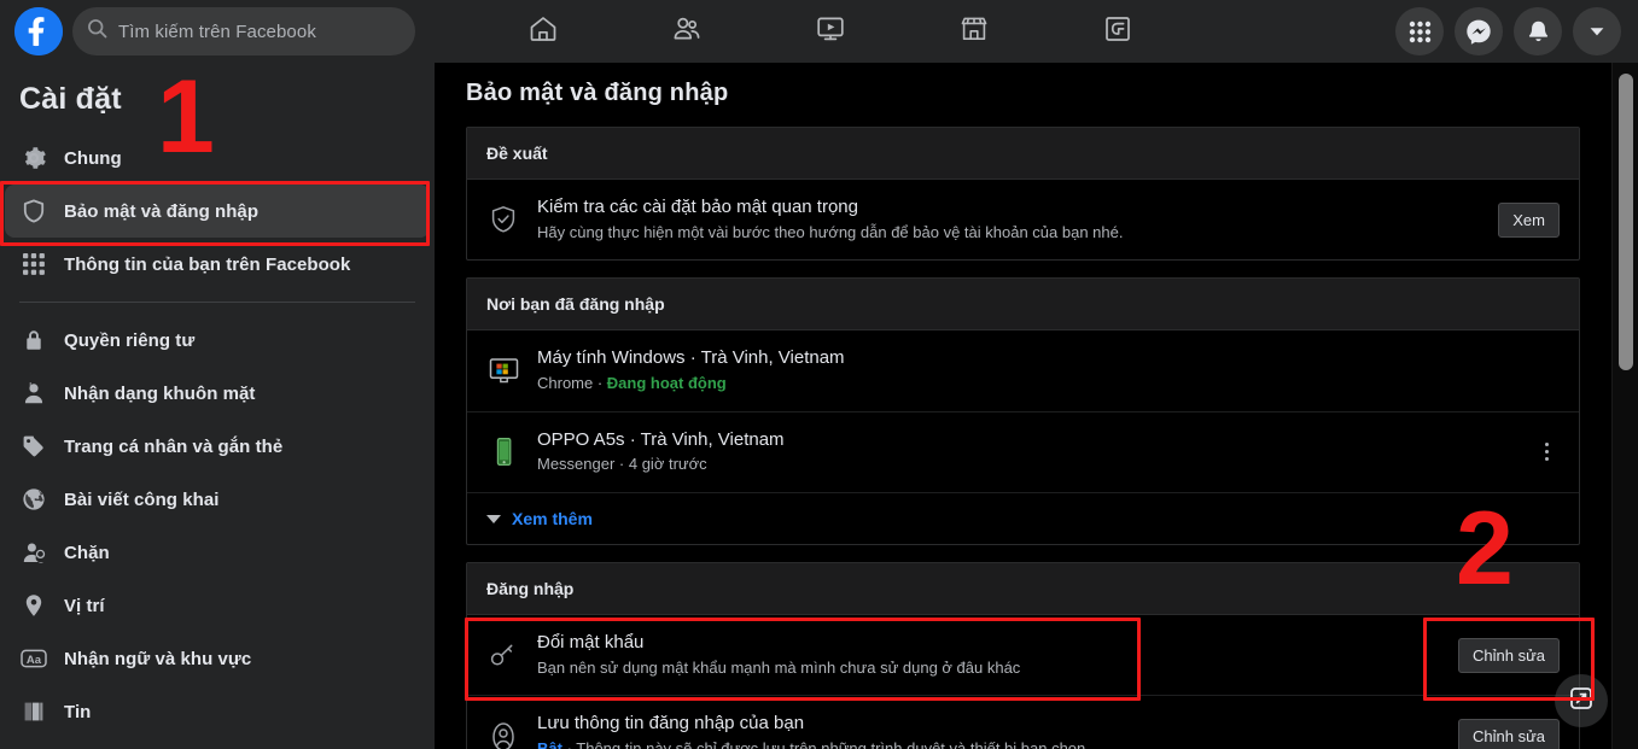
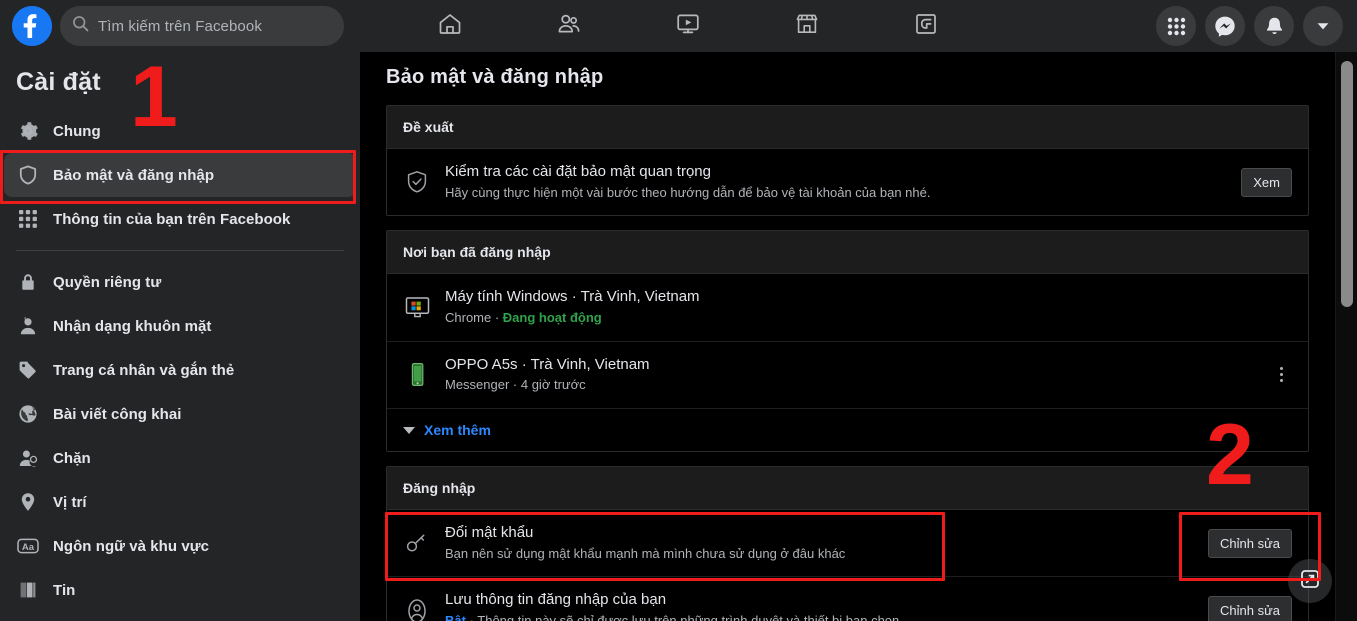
  Tìm kiếm trên Facebook
  Cài đặt
  Chung
  Bảo mật và đăng nhập
  Thông tin của bạn trên Facebook
  Quyền riêng tư
  Nhận dạng khuôn mặt
  Trang cá nhân và gắn thẻ
  Bài viết công khai
  Chặn
  Vị trí
  Aa
- Nhận ngữ và khu vực
+ Ngôn ngữ và khu vực
  Tin
  Bảo mật và đăng nhập
  Đề xuất
  Kiểm tra các cài đặt bảo mật quan trọng
  Hãy cùng thực hiện một vài bước theo hướng dẫn để bảo vệ tài khoản của bạn nhé.
  Xem
  Nơi bạn đã đăng nhập
  Máy tính Windows · Trà Vinh, Vietnam
  Chrome · Đang hoạt động
  OPPO A5s · Trà Vinh, Vietnam
  Messenger · 4 giờ trước
  Xem thêm
  Đăng nhập
  Đổi mật khẩu
  Bạn nên sử dụng mật khẩu mạnh mà mình chưa sử dụng ở đâu khác
  Chỉnh sửa
  Lưu thông tin đăng nhập của bạn
  Bật · Thông tin này sẽ chỉ được lưu trên những trình duyệt và thiết bị bạn chọn
  Chỉnh sửa
  1
  2
